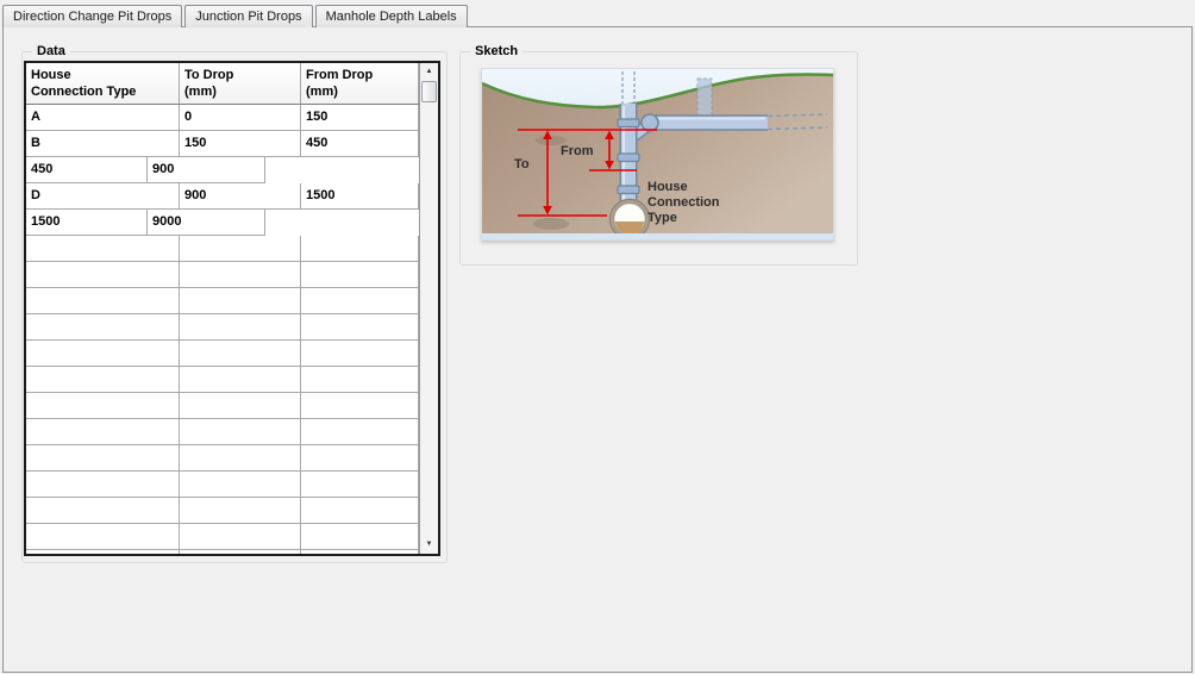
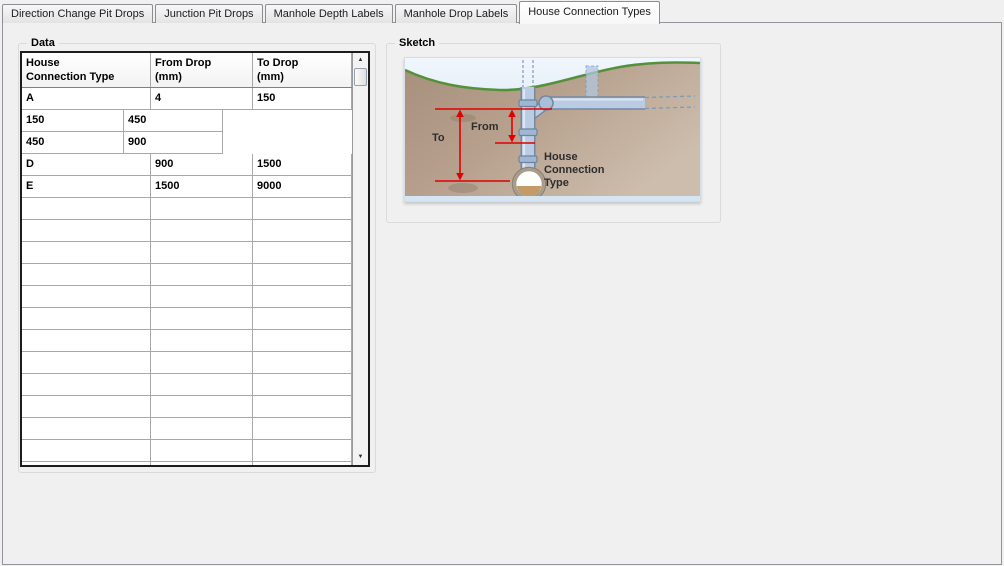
  Direction Change Pit Drops
  Junction Pit Drops
  Manhole Depth Labels
+ Manhole Drop Labels
+ House Connection Types
  Data
  House
  Connection Type
- To Drop
+ From Drop
  (mm)
- From Drop
+ To Drop
  (mm)
  A
- 0
+ 4
  150
- B
  150
  450
  450
  900
  D
  900
  1500
+ E
  1500
  9000
  Sketch
  To
  From
  House
  Connection
  Type
